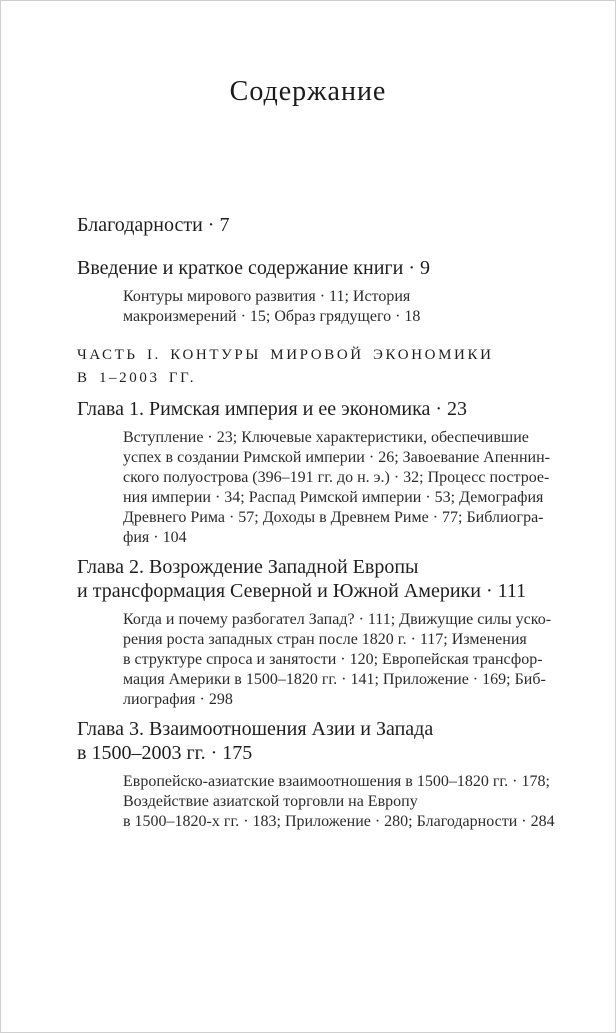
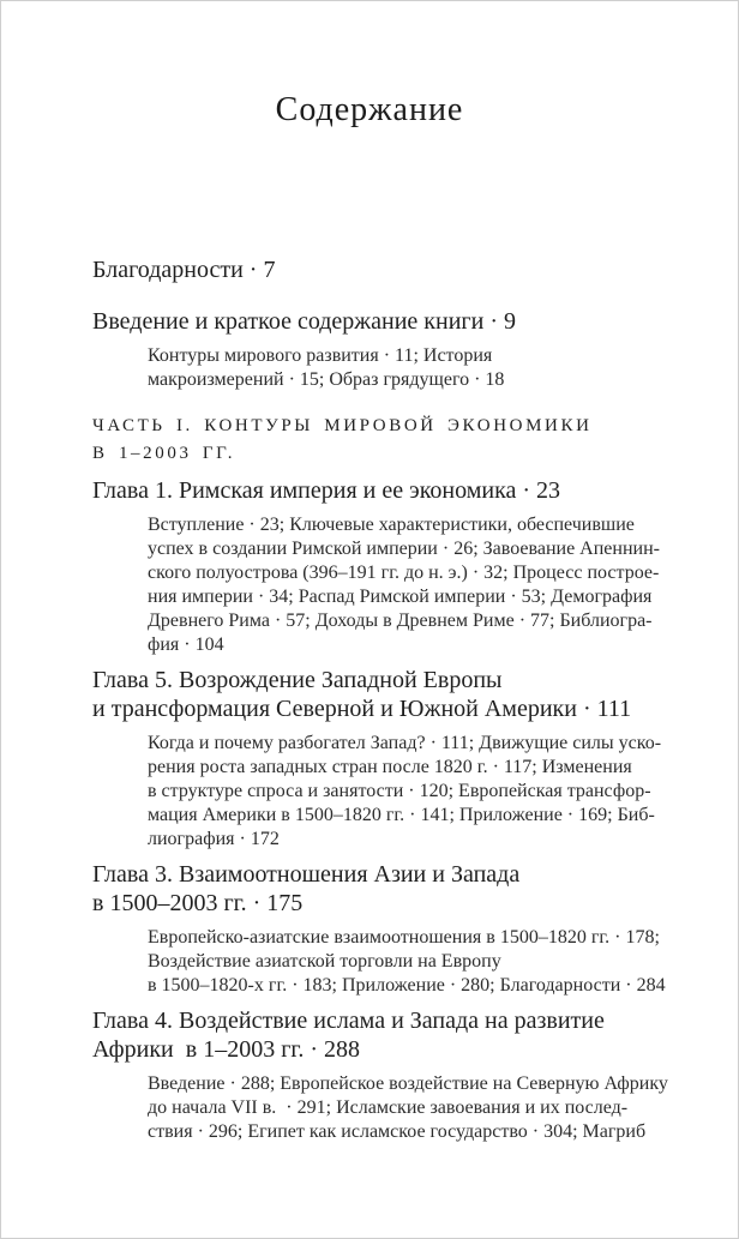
  Содержание
  Благодарности · 7
  Введение и краткое содержание книги · 9
  Контуры мирового развития · 11; История
  макроизмерений · 15; Образ грядущего · 18
  ЧАСТЬ I. КОНТУРЫ МИРОВОЙ ЭКОНОМИКИ
  В 1–2003 ГГ.
  Глава 1. Римская империя и ее экономика · 23
  Вступление · 23; Ключевые характеристики, обеспечившие
  успех в создании Римской империи · 26; Завоевание Апеннин-
  ского полуострова (396–191 гг. до н. э.) · 32; Процесс построе-
  ния империи · 34; Распад Римской империи · 53; Демография
  Древнего Рима · 57; Доходы в Древнем Риме · 77; Библиогра-
  фия · 104
- Глава 2. Возрождение Западной Европы
+ Глава 5. Возрождение Западной Европы
  и трансформация Северной и Южной Америки · 111
  Когда и почему разбогател Запад? · 111; Движущие силы уско-
  рения роста западных стран после 1820 г. · 117; Изменения
  в структуре спроса и занятости · 120; Европейская трансфор-
  мация Америки в 1500–1820 гг. · 141; Приложение · 169; Биб-
- лиография · 298
+ лиография · 172
  Глава 3. Взаимоотношения Азии и Запада
  в 1500–2003 гг. · 175
  Европейско-азиатские взаимоотношения в 1500–1820 гг. · 178;
  Воздействие азиатской торговли на Европу
  в 1500–1820-х гг. · 183; Приложение · 280; Благодарности · 284
+ Глава 4. Воздействие ислама и Запада на развитие
+ Африки в 1–2003 гг. · 288
+ Введение · 288; Европейское воздействие на Северную Африку
+ до начала VII в. · 291; Исламские завоевания и их послед-
+ ствия · 296; Египет как исламское государство · 304; Магриб
